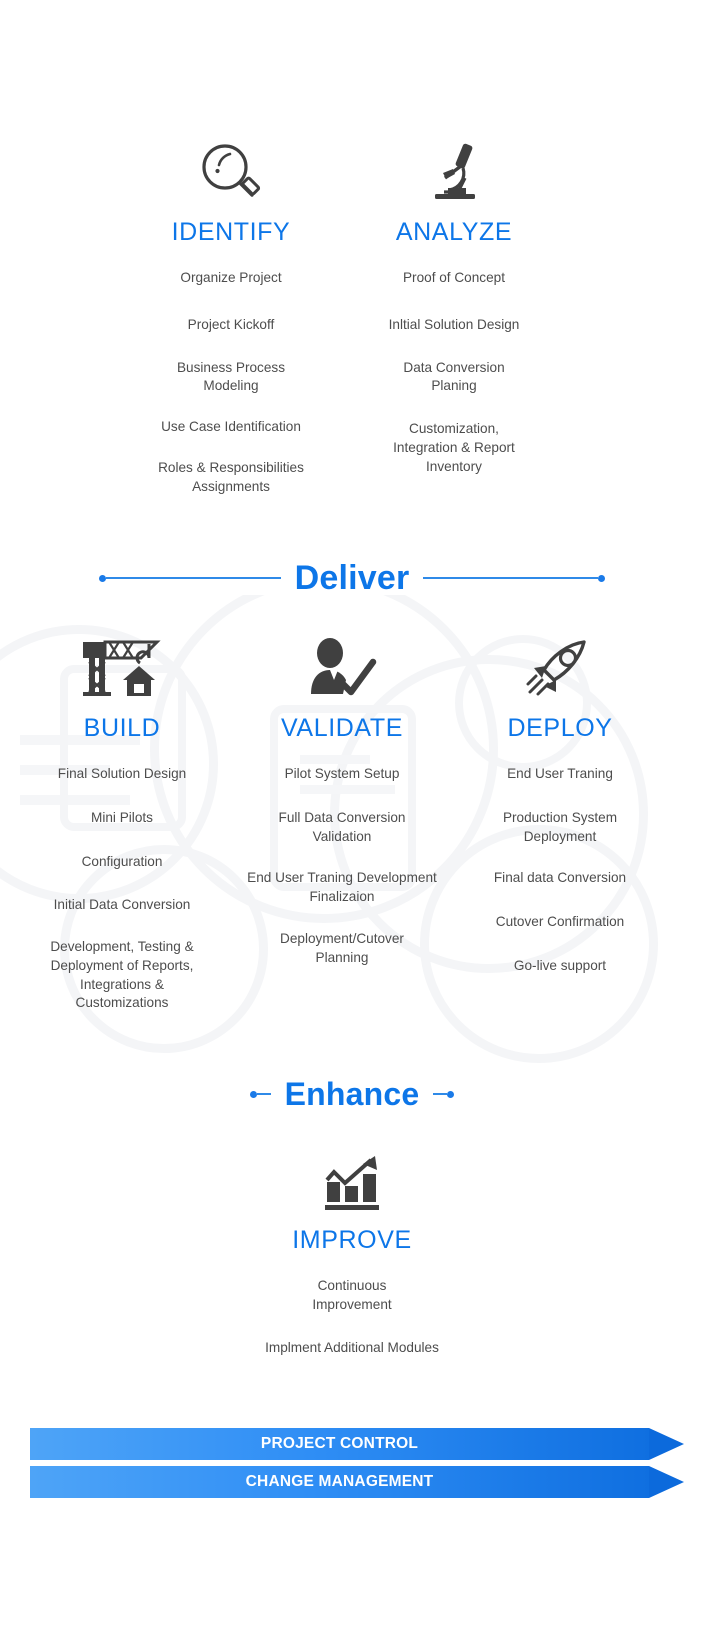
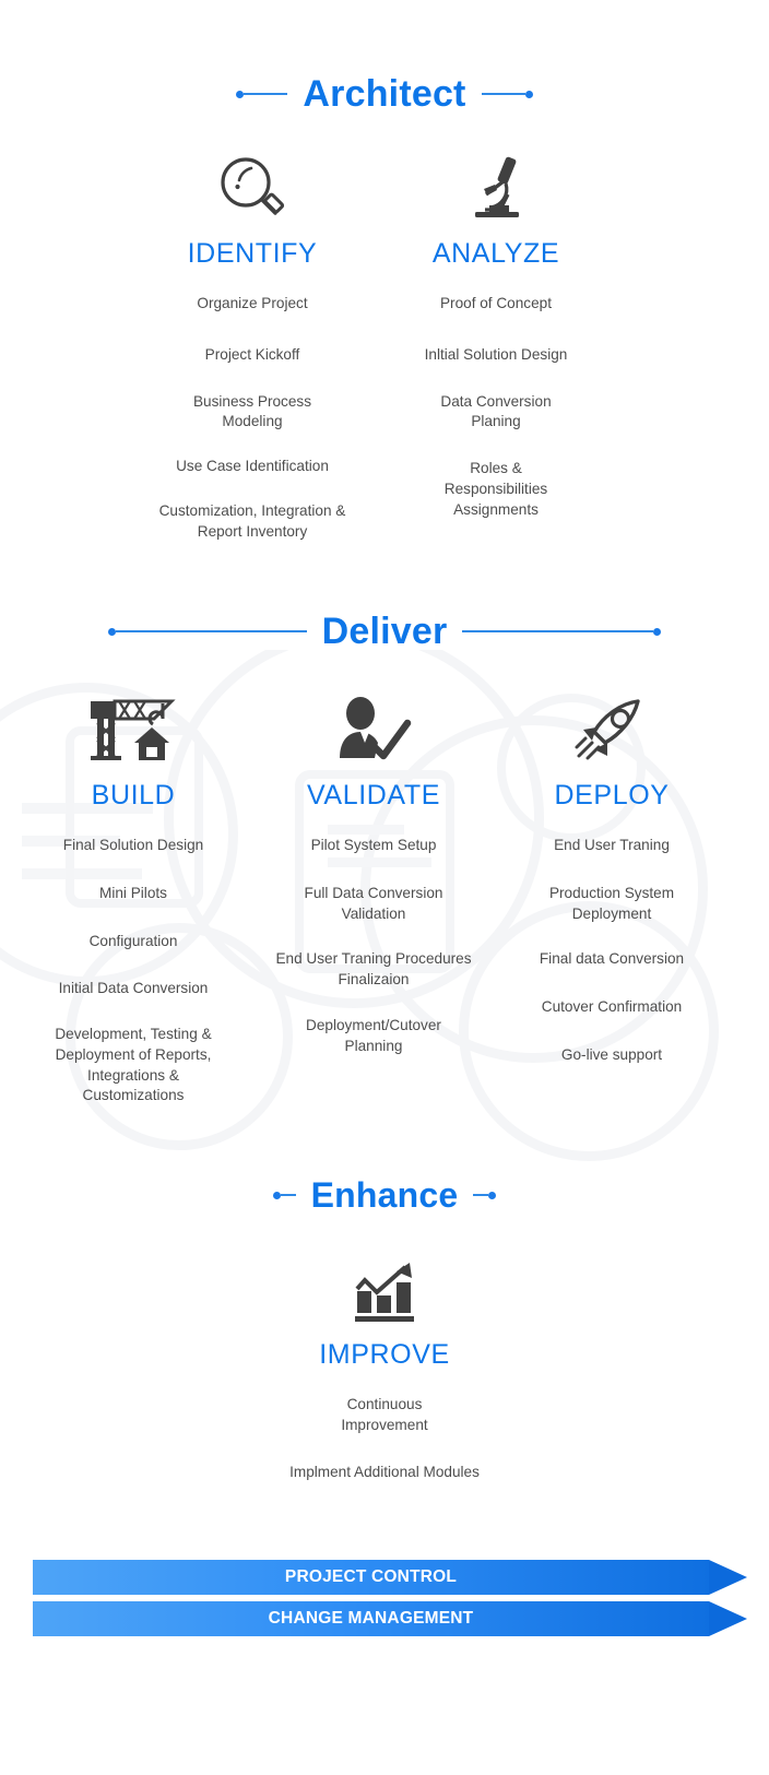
+ Architect
  IDENTIFY
  Organize Project
  Project Kickoff
  Business Process Modeling
  Use Case Identification
- Roles & Responsibilities Assignments
+ Customization, Integration & Report Inventory
  ANALYZE
  Proof of Concept
  Inltial Solution Design
  Data Conversion Planing
- Customization, Integration & Report Inventory
+ Roles & Responsibilities Assignments
  Deliver
  BUILD
  Final Solution Design
  Mini Pilots
  Configuration
  Initial Data Conversion
  Development, Testing & Deployment of Reports, Integrations & Customizations
  VALIDATE
  Pilot System Setup
  Full Data Conversion Validation
- End User Traning Development Finalizaion
+ End User Traning Procedures Finalizaion
  Deployment/Cutover Planning
  DEPLOY
  End User Traning
  Production System Deployment
  Final data Conversion
  Cutover Confirmation
  Go-live support
  Enhance
  IMPROVE
  Continuous Improvement
  Implment Additional Modules
  PROJECT CONTROL
  CHANGE MANAGEMENT
